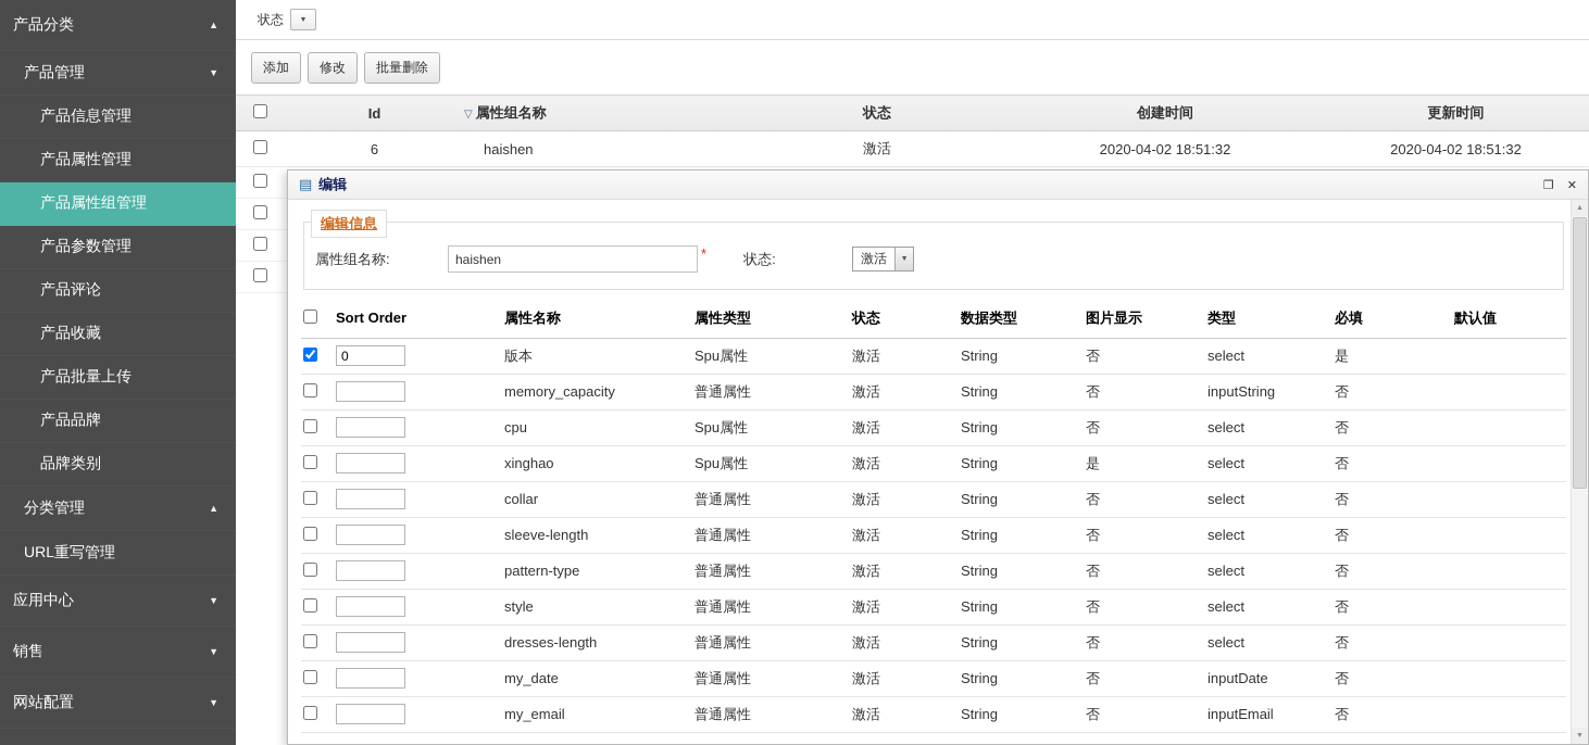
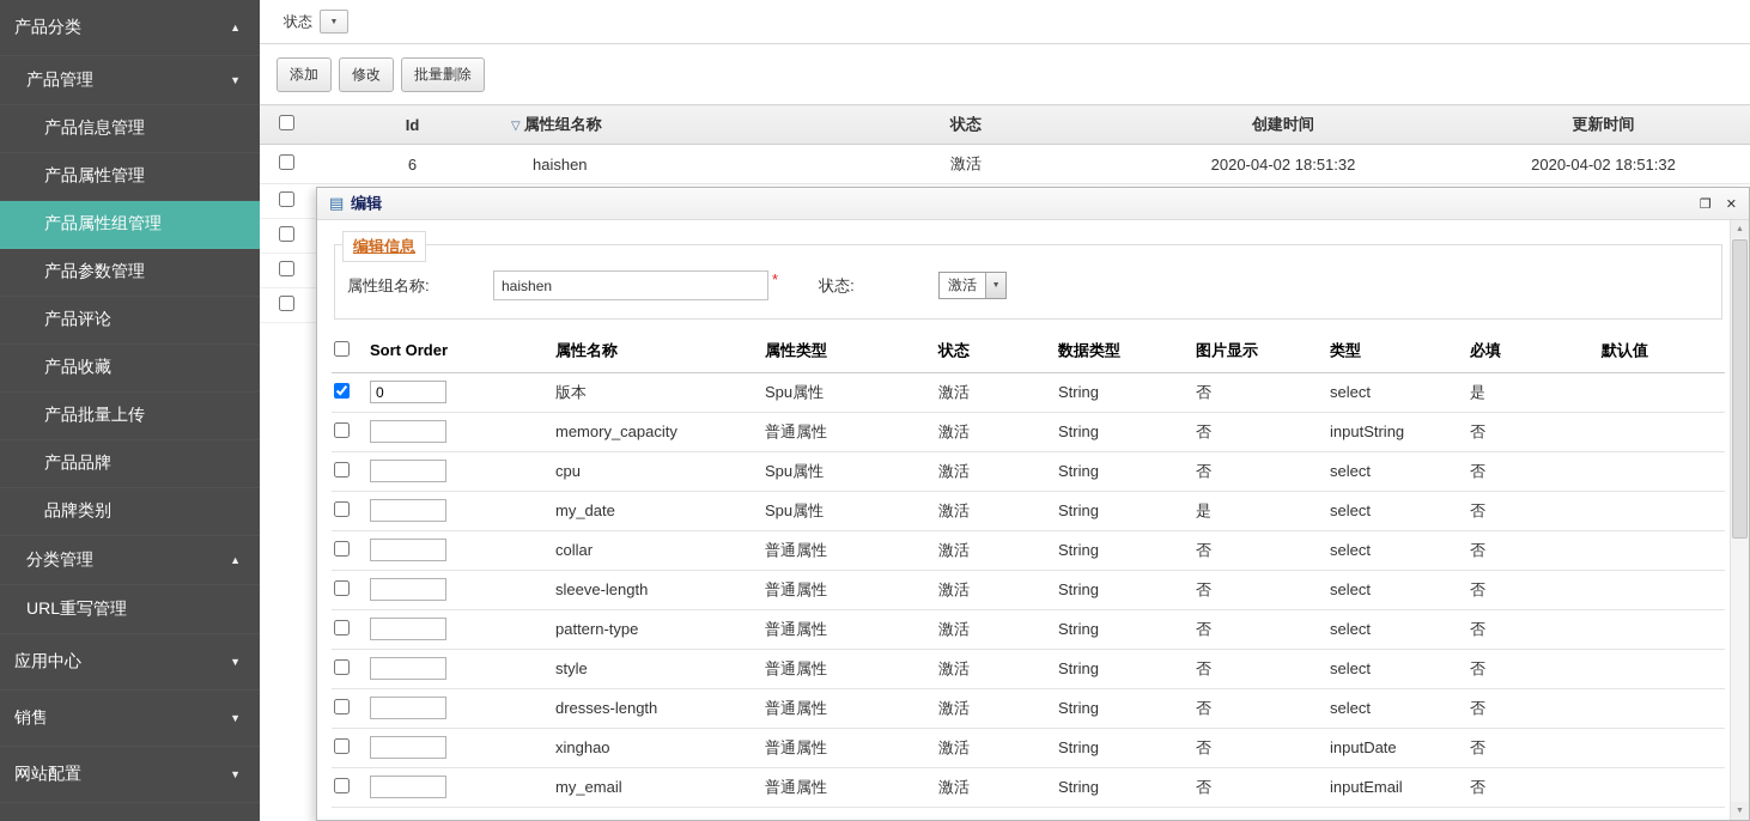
  产品分类
  ▲
  产品管理
  ▼
  产品信息管理
  产品属性管理
  产品属性组管理
  产品参数管理
  产品评论
  产品收藏
  产品批量上传
  产品品牌
  品牌类别
  分类管理
  ▲
  URL重写管理
  应用中心
  ▼
  销售
  ▼
  网站配置
  ▼
  状态
  添加
  修改
  批量删除
  	Id	▽ 属性组名称	状态	创建时间	更新时间
  	6	haishen	激活	2020-04-02 18:51:32	2020-04-02 18:51:32
  ▤
  编辑
  ❐
  ✕
  编辑信息
  属性组名称:
  haishen
  *
  状态:
  激活
  	Sort Order	属性名称	属性类型	状态	数据类型	图片显示	类型	必填	默认值
  	0	版本	Spu属性	激活	String	否	select	是
  		memory_capacity	普通属性	激活	String	否	inputString	否
  		cpu	Spu属性	激活	String	否	select	否
- 		xinghao	Spu属性	激活	String	是	select	否
+ 		my_date	Spu属性	激活	String	是	select	否
  		collar	普通属性	激活	String	否	select	否
  		sleeve-length	普通属性	激活	String	否	select	否
  		pattern-type	普通属性	激活	String	否	select	否
  		style	普通属性	激活	String	否	select	否
  		dresses-length	普通属性	激活	String	否	select	否
- 		my_date	普通属性	激活	String	否	inputDate	否
+ 		xinghao	普通属性	激活	String	否	inputDate	否
  		my_email	普通属性	激活	String	否	inputEmail	否
